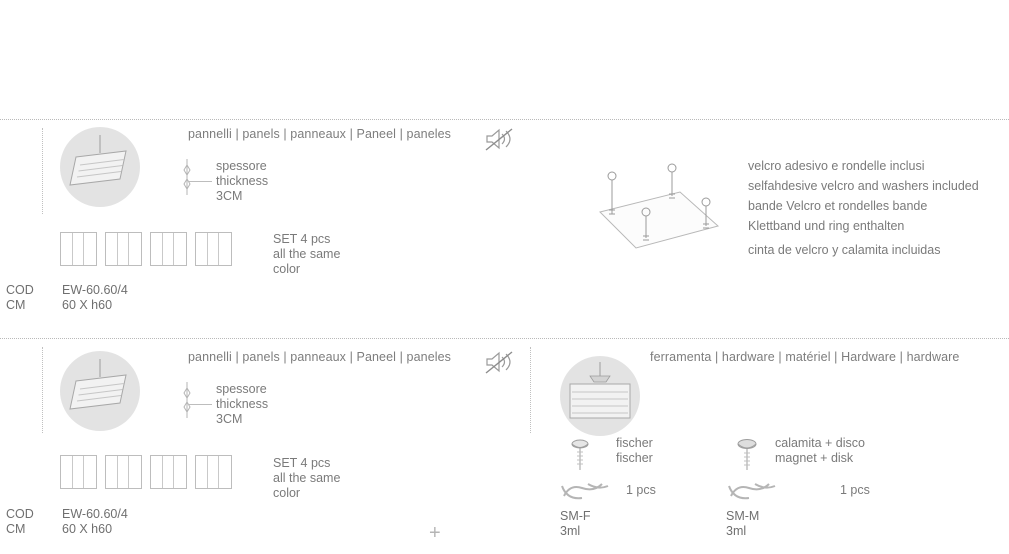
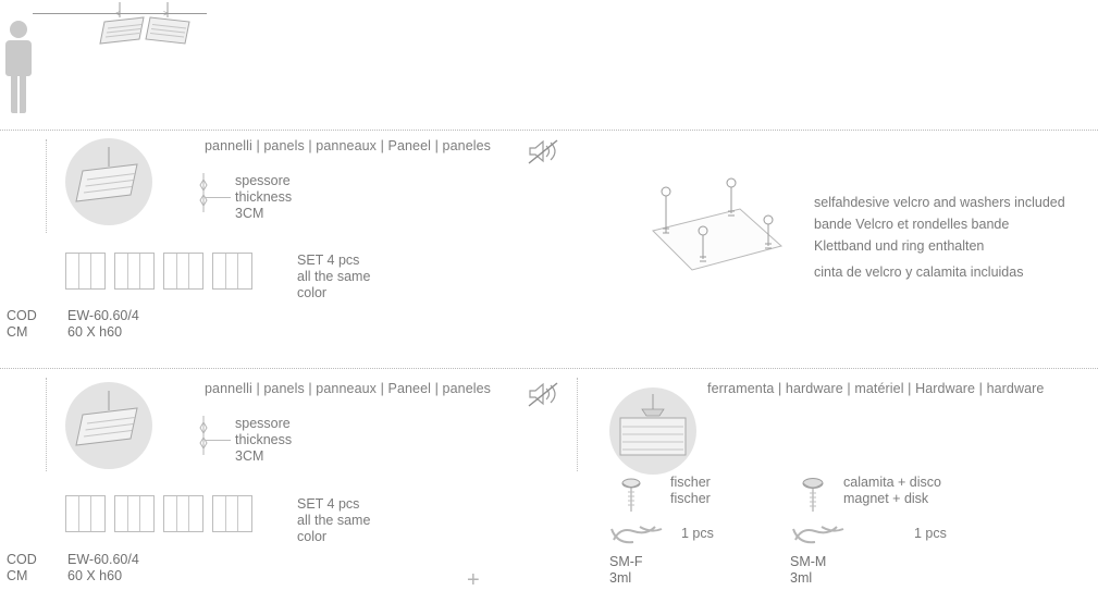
+ <
+ >
  pannelli | panels | panneaux | Paneel | paneles
  spessore
  thickness
  3CM
  SET 4 pcs
  all the same
  color
  COD
  EW-60.60/4
  CM
  60 X h60
- velcro adesivo e rondelle inclusi
  selfahdesive velcro and washers included
  bande Velcro et rondelles bande
  Klettband und ring enthalten
  cinta de velcro y calamita incluidas
  pannelli | panels | panneaux | Paneel | paneles
  spessore
  thickness
  3CM
  SET 4 pcs
  all the same
  color
  COD
  EW-60.60/4
  CM
  60 X h60
  +
  ferramenta | hardware | matériel | Hardware | hardware
  fischer
  fischer
  1 pcs
  SM-F
  3ml
  calamita + disco
  magnet + disk
  1 pcs
  SM-M
  3ml
